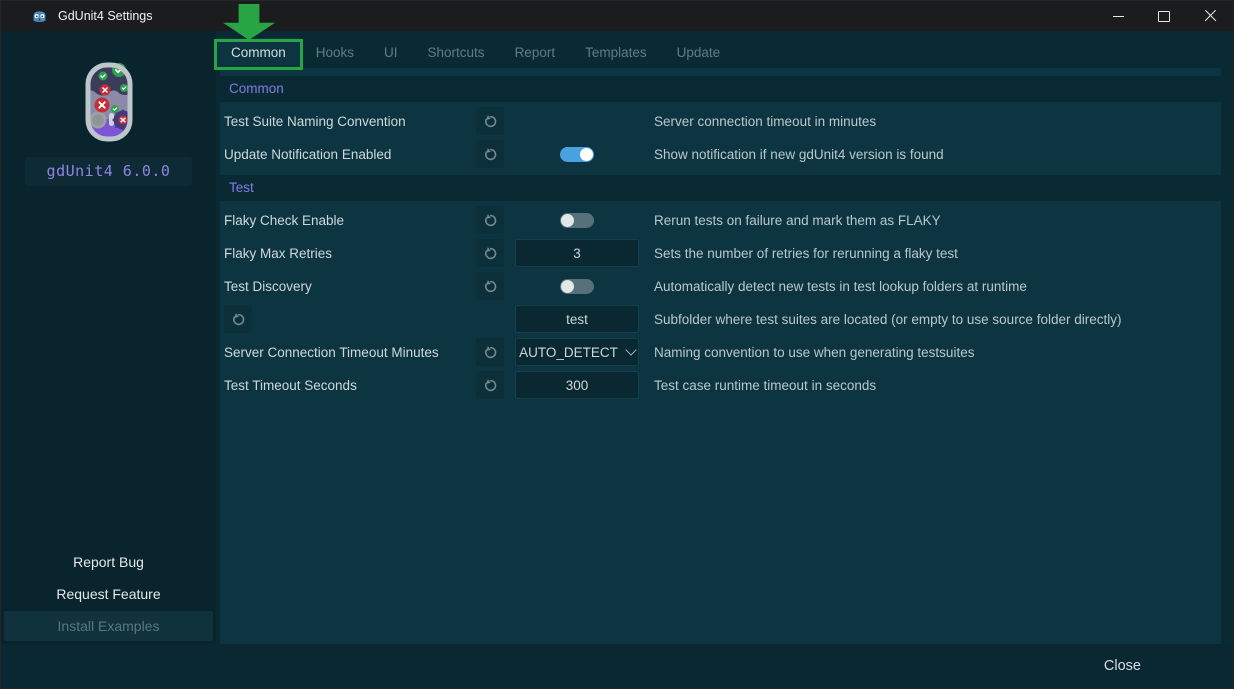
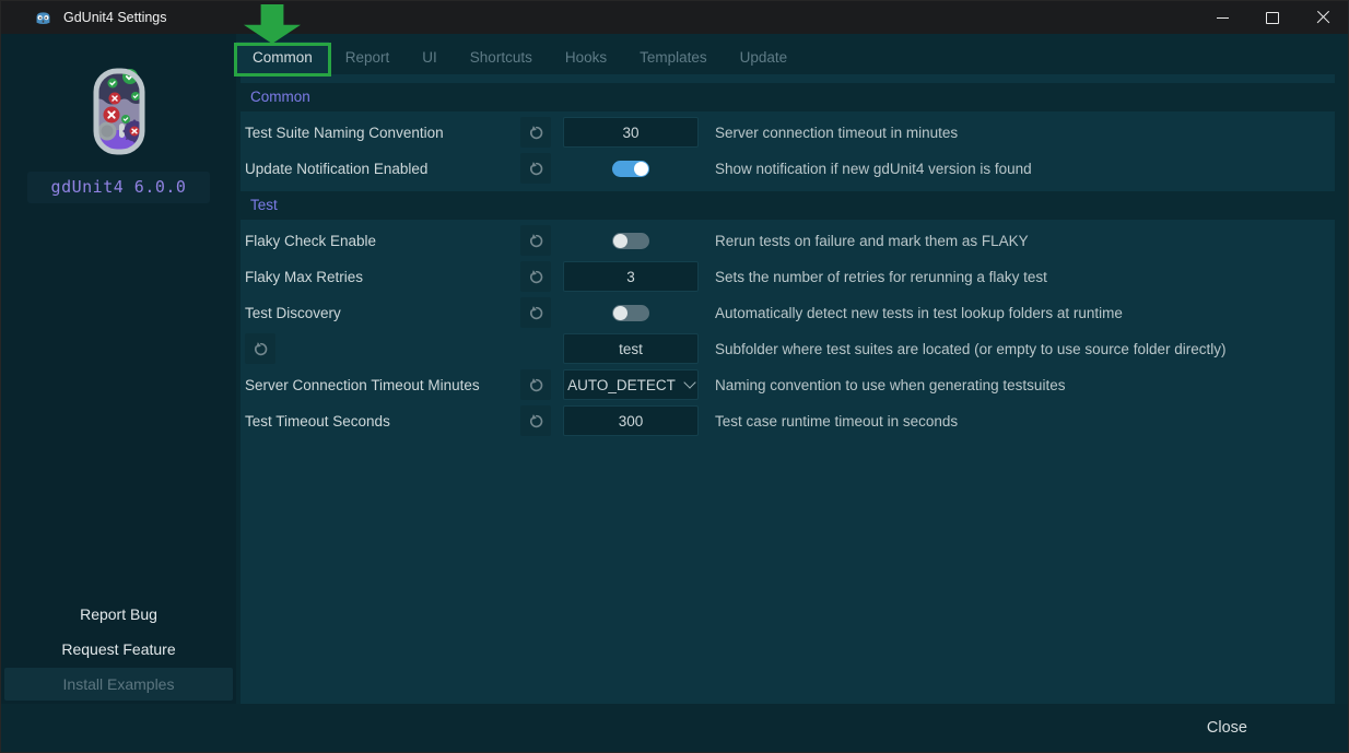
  GdUnit4 Settings
  gdUnit4 6.0.0
  Report Bug
  Request Feature
  Install Examples
  Common
- Hooks
+ Report
  UI
  Shortcuts
- Report
+ Hooks
  Templates
  Update
  Common
  Test Suite Naming Convention
+ 30
  Server connection timeout in minutes
  Update Notification Enabled
  Show notification if new gdUnit4 version is found
  Test
  Flaky Check Enable
  Rerun tests on failure and mark them as FLAKY
  Flaky Max Retries
  3
  Sets the number of retries for rerunning a flaky test
  Test Discovery
  Automatically detect new tests in test lookup folders at runtime
  test
  Subfolder where test suites are located (or empty to use source folder directly)
  Server Connection Timeout Minutes
  AUTO_DETECT
  Naming convention to use when generating testsuites
  Test Timeout Seconds
  300
  Test case runtime timeout in seconds
  Close
